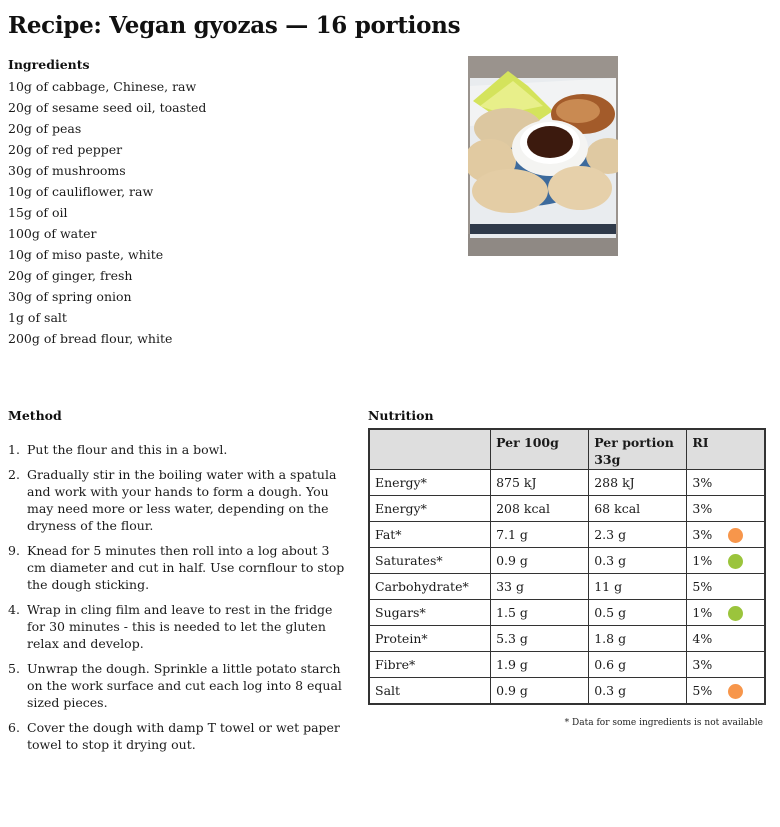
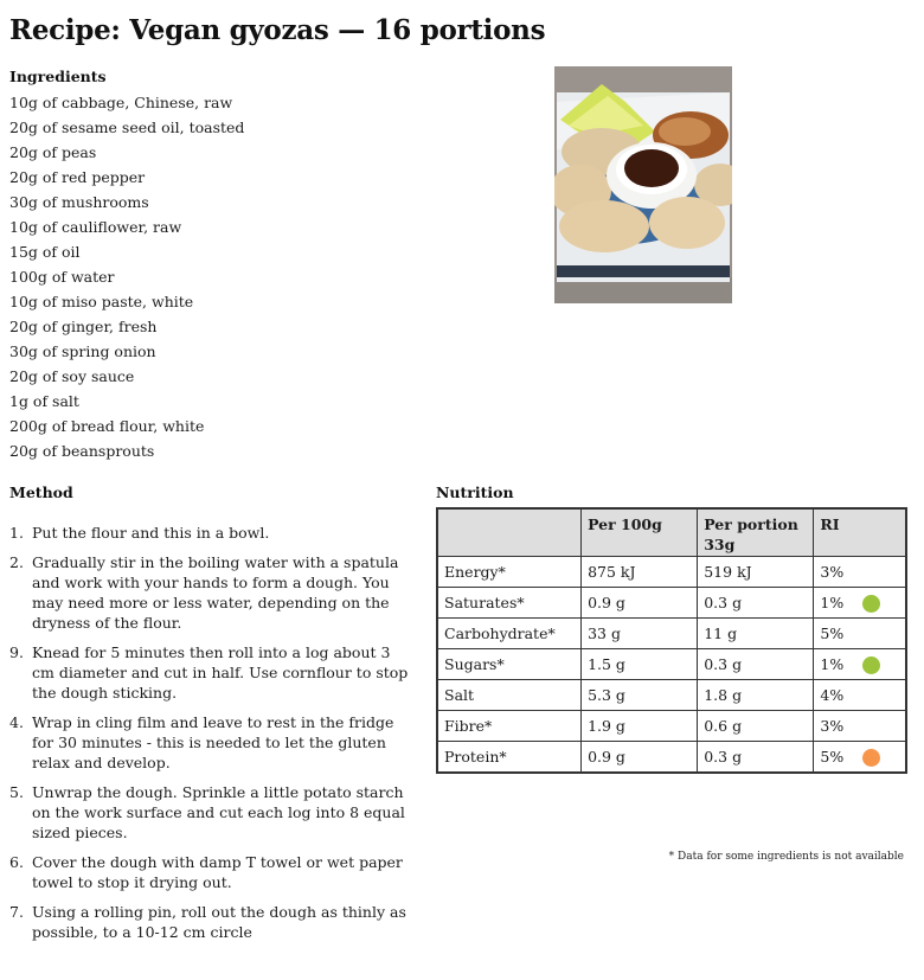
  Recipe: Vegan gyozas — 16 portions
  Ingredients
  10g of cabbage, Chinese, raw
  20g of sesame seed oil, toasted
  20g of peas
  20g of red pepper
  30g of mushrooms
  10g of cauliflower, raw
  15g of oil
  100g of water
  10g of miso paste, white
  20g of ginger, fresh
  30g of spring onion
+ 20g of soy sauce
  1g of salt
  200g of bread flour, white
+ 20g of beansprouts
  Method
  1.
  Put the flour and this in a bowl.
  2.
  Gradually stir in the boiling water with a spatula and work with your hands to form a dough. You may need more or less water, depending on the dryness of the flour.
  9.
  Knead for 5 minutes then roll into a log about 3 cm diameter and cut in half. Use cornflour to stop the dough sticking.
  4.
  Wrap in cling film and leave to rest in the fridge for 30 minutes - this is needed to let the gluten relax and develop.
  5.
  Unwrap the dough. Sprinkle a little potato starch on the work surface and cut each log into 8 equal sized pieces.
  6.
  Cover the dough with damp T towel or wet paper towel to stop it drying out.
+ 7.
+ Using a rolling pin, roll out the dough as thinly as possible, to a 10-12 cm circle
  Nutrition
  	Per 100g	Per portion 33g	RI
- Energy*	875 kJ	288 kJ	3%
+ Energy*	875 kJ	519 kJ	3%
- Energy*	208 kcal	68 kcal	3%
- Fat*	7.1 g	2.3 g	3%
  Saturates*	0.9 g	0.3 g	1%
  Carbohydrate*	33 g	11 g	5%
- Sugars*	1.5 g	0.5 g	1%
+ Sugars*	1.5 g	0.3 g	1%
- Protein*	5.3 g	1.8 g	4%
+ Salt	5.3 g	1.8 g	4%
  Fibre*	1.9 g	0.6 g	3%
- Salt	0.9 g	0.3 g	5%
+ Protein*	0.9 g	0.3 g	5%
  * Data for some ingredients is not available
